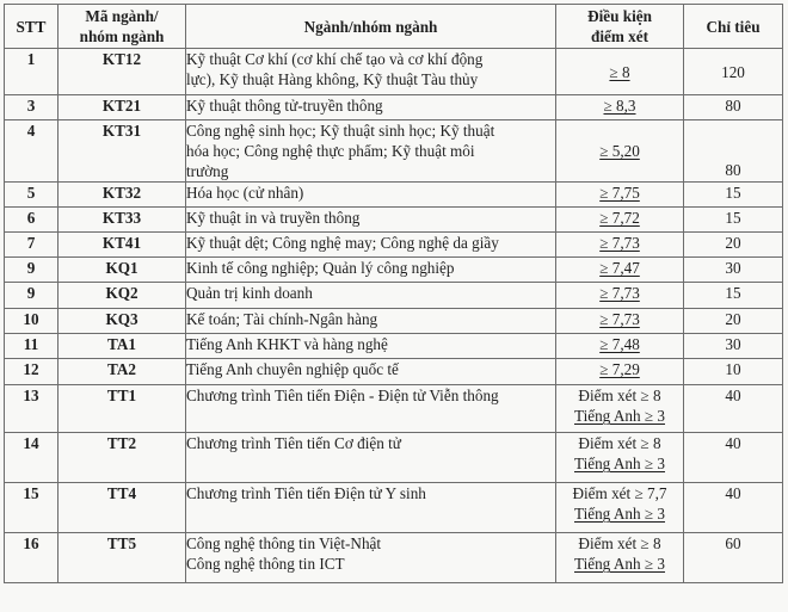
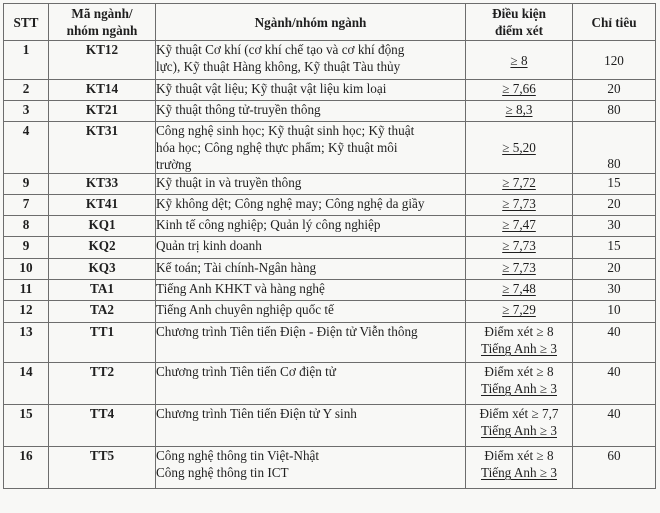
  STT	Mã ngành/nhóm ngành	Ngành/nhóm ngành	Điều kiệnđiểm xét	Chỉ tiêu
  1	KT12	Kỹ thuật Cơ khí (cơ khí chế tạo và cơ khí độnglực), Kỹ thuật Hàng không, Kỹ thuật Tàu thủy	≥ 8	120
+ 2	KT14	Kỹ thuật vật liệu; Kỹ thuật vật liệu kim loại	≥ 7,66	20
  3	KT21	Kỹ thuật thông tử-truyền thông	≥ 8,3	80
  4	KT31	Công nghệ sinh học; Kỹ thuật sinh học; Kỹ thuậthóa học; Công nghệ thực phẩm; Kỹ thuật môitrường	≥ 5,20	80
- 5	KT32	Hóa học (cử nhân)	≥ 7,75	15
- 6	KT33	Kỹ thuật in và truyền thông	≥ 7,72	15
+ 9	KT33	Kỹ thuật in và truyền thông	≥ 7,72	15
- 7	KT41	Kỹ thuật dệt; Công nghệ may; Công nghệ da giầy	≥ 7,73	20
+ 7	KT41	Kỹ không dệt; Công nghệ may; Công nghệ da giầy	≥ 7,73	20
- 9	KQ1	Kinh tế công nghiệp; Quản lý công nghiệp	≥ 7,47	30
+ 8	KQ1	Kinh tế công nghiệp; Quản lý công nghiệp	≥ 7,47	30
  9	KQ2	Quản trị kinh doanh	≥ 7,73	15
  10	KQ3	Kế toán; Tài chính-Ngân hàng	≥ 7,73	20
  11	TA1	Tiếng Anh KHKT và hàng nghệ	≥ 7,48	30
  12	TA2	Tiếng Anh chuyên nghiệp quốc tế	≥ 7,29	10
  13	TT1	Chương trình Tiên tiến Điện - Điện tử Viễn thông	Điểm xét ≥ 8Tiếng Anh ≥ 3	40
  14	TT2	Chương trình Tiên tiến Cơ điện tử	Điểm xét ≥ 8Tiếng Anh ≥ 3	40
  15	TT4	Chương trình Tiên tiến Điện tử Y sinh	Điểm xét ≥ 7,7Tiếng Anh ≥ 3	40
  16	TT5	Công nghệ thông tin Việt-NhậtCông nghệ thông tin ICT	Điểm xét ≥ 8Tiếng Anh ≥ 3	60
